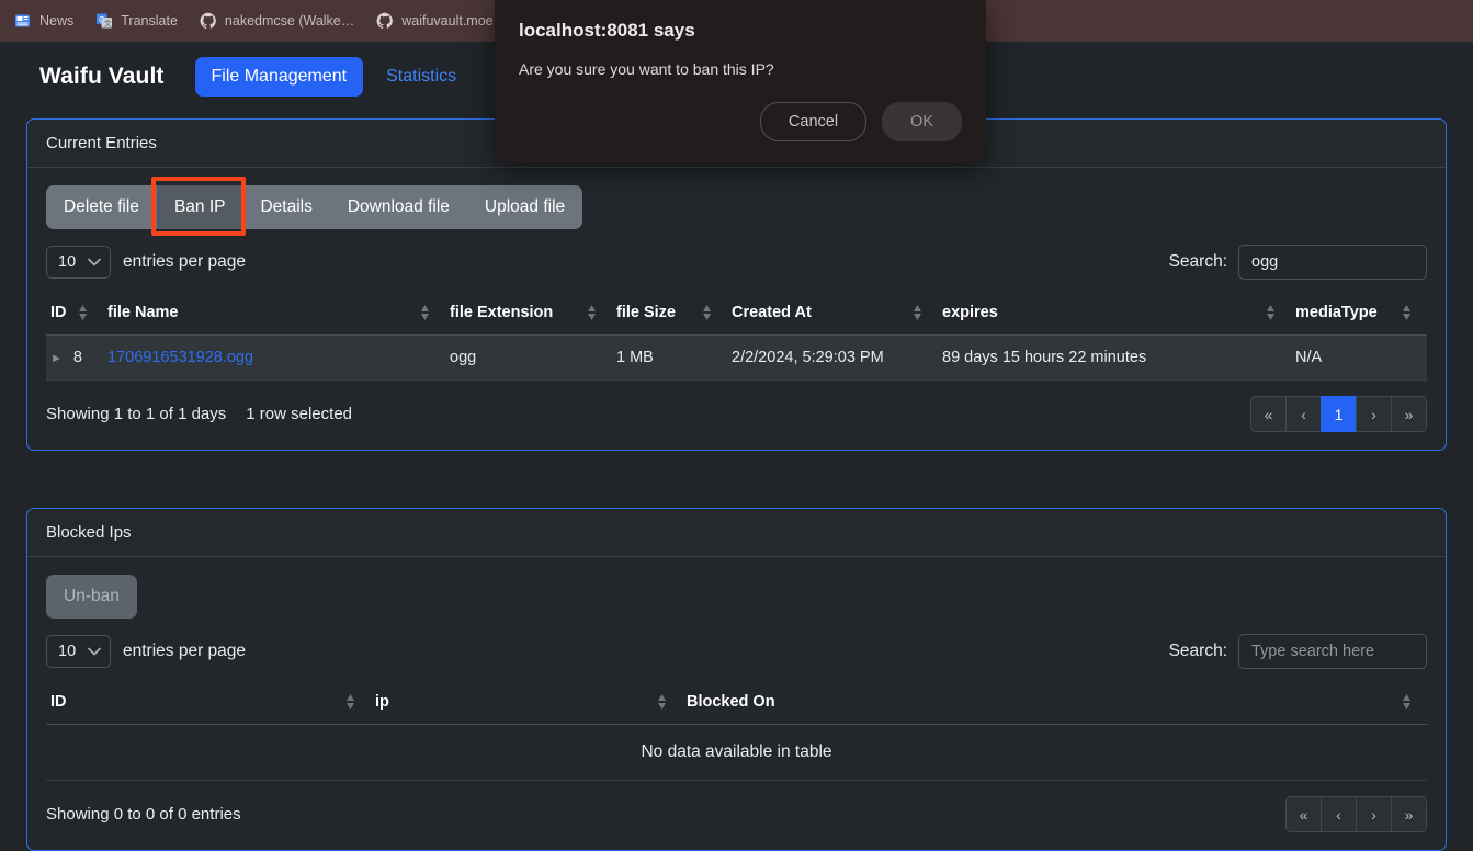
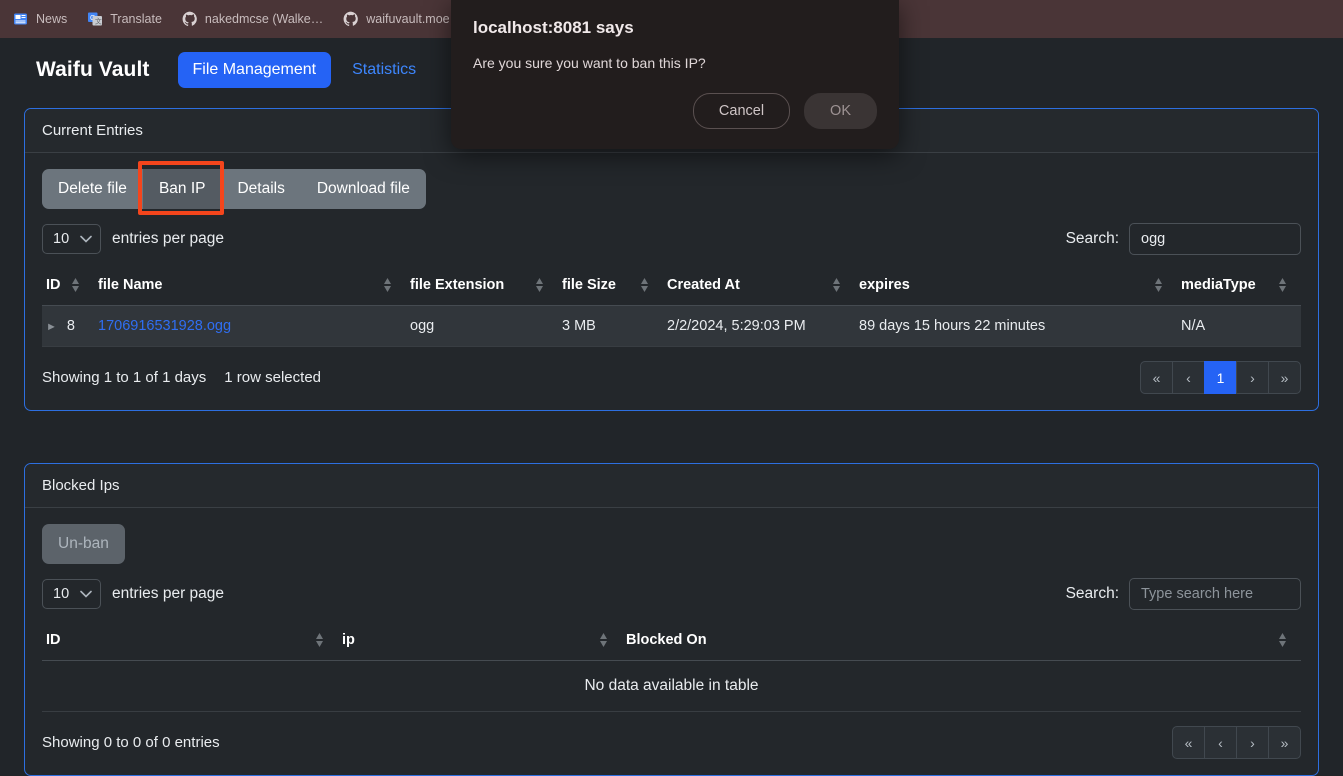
  News
  Translate
  nakedmcse (Walke…
  waifuvault.moe
  Waifu Vault
  File Management
  Statistics
  Current Entries
  Delete file
  Ban IP
  Details
  Download file
- Upload file
  10
  entries per page
  Search:
  ogg
  ID	file Name	file Extension	file Size	Created At	expires	mediaType
- ► 8	1706916531928.ogg	ogg	1 MB	2/2/2024, 5:29:03 PM	89 days 15 hours 22 minutes	N/A
+ ► 8	1706916531928.ogg	ogg	3 MB	2/2/2024, 5:29:03 PM	89 days 15 hours 22 minutes	N/A
  Showing 1 to 1 of 1 days
  1 row selected
  «
  ‹
  1
  ›
  »
  Blocked Ips
  Un-ban
  10
  entries per page
  Search:
  Type search here
  ID	ip	Blocked On
  No data available in table
  Showing 0 to 0 of 0 entries
  «
  ‹
  ›
  »
  localhost:8081 says
  Are you sure you want to ban this IP?
  Cancel
  OK
